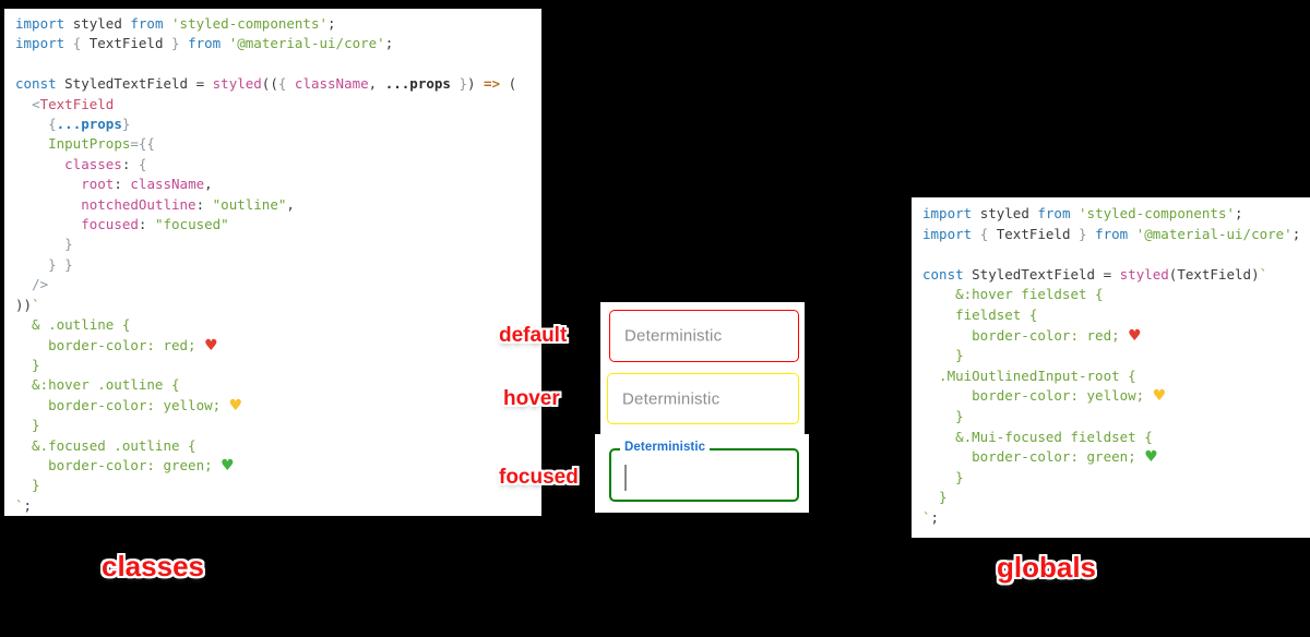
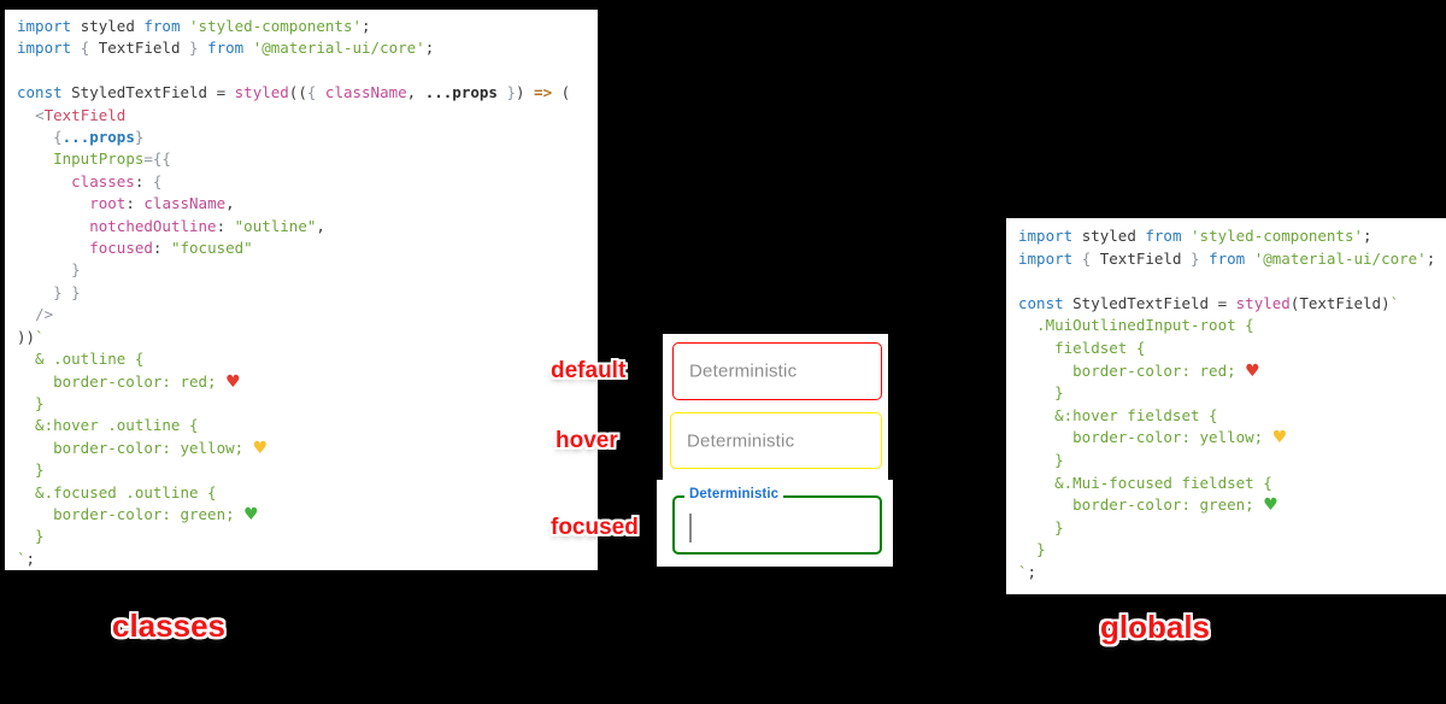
  import styled from 'styled-components';
  import { TextField } from '@material-ui/core';
  const StyledTextField = styled(({ className, ...props }) => (
  <TextField
  {...props}
  InputProps={{
  classes: {
  root: className,
  notchedOutline: "outline",
  focused: "focused"
  }
  } }
  />
  ))`
  & .outline {
  border-color: red; ♥
  }
  &:hover .outline {
  border-color: yellow; ♥
  }
  &.focused .outline {
  border-color: green; ♥
  }
  `;
  import styled from 'styled-components';
  import { TextField } from '@material-ui/core';
  const StyledTextField = styled(TextField)`
- &:hover fieldset {
+ .MuiOutlinedInput-root {
  fieldset {
  border-color: red; ♥
  }
- .MuiOutlinedInput-root {
+ &:hover fieldset {
  border-color: yellow; ♥
  }
  &.Mui-focused fieldset {
  border-color: green; ♥
  }
  }
  `;
  Deterministic
  Deterministic
  Deterministic
  default
  hover
  focused
  classes
  globals
